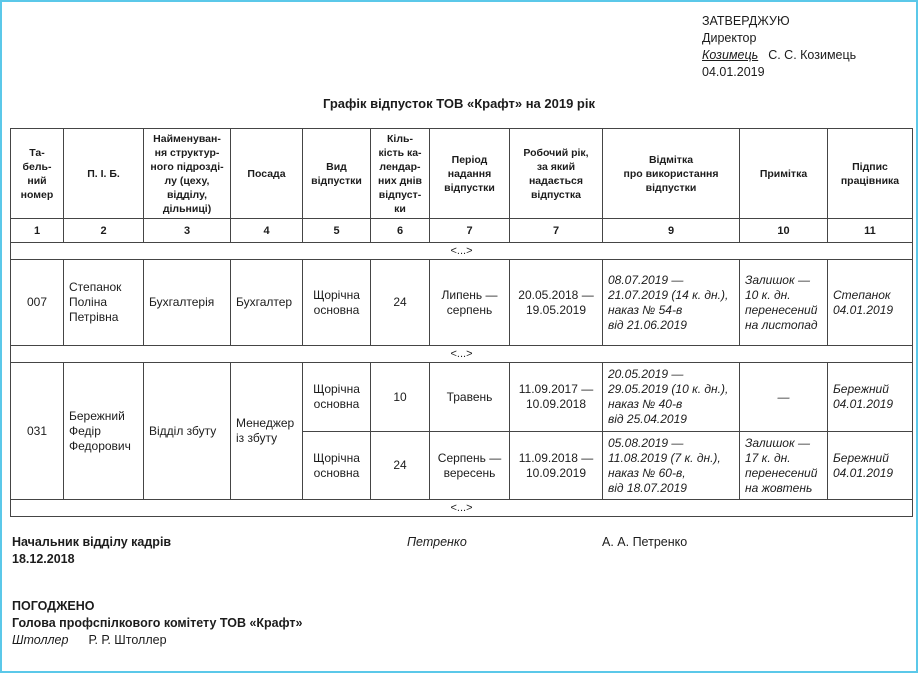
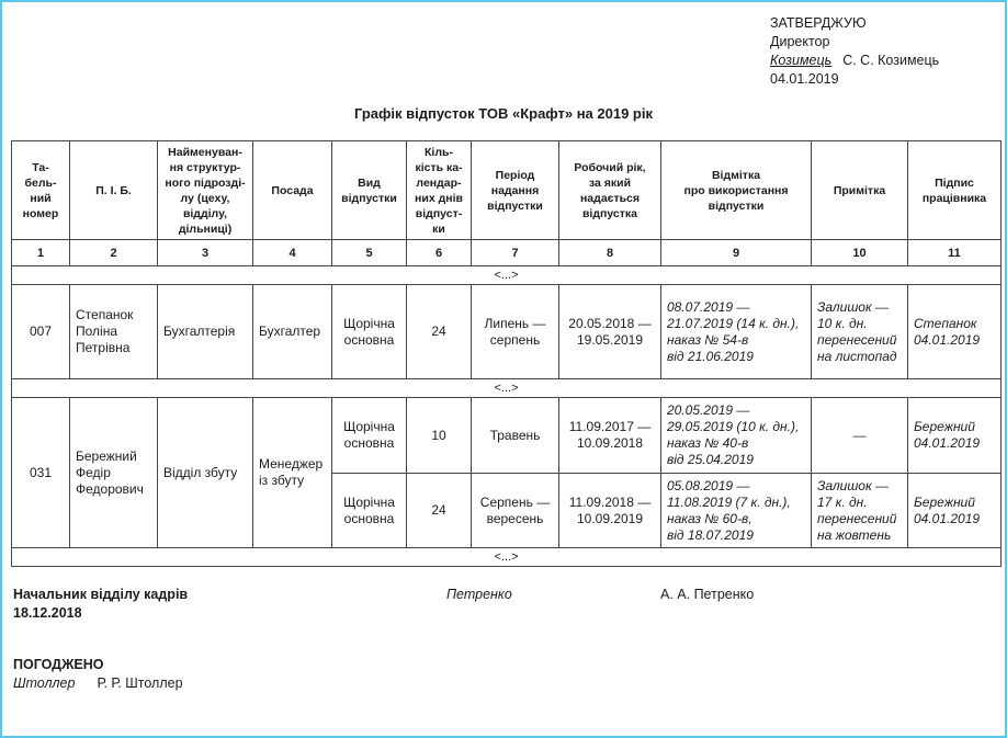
  ЗАТВЕРДЖУЮ
  Директор
  Козимець С. С. Козимець
  04.01.2019
  Графік відпусток ТОВ «Крафт» на 2019 рік
  Та- бель- ний номер	П. І. Б.	Найменуван- ня структур- ного підрозді- лу (цеху, відділу, дільниці)	Посада	Вид відпустки	Кіль- кість ка- лендар- них днів відпуст- ки	Період надання відпустки	Робочий рік, за який надається відпустка	Відмітка про використання відпустки	Примітка	Підпис працівника
- 1	2	3	4	5	6	7	7	9	10	11
+ 1	2	3	4	5	6	7	8	9	10	11
  <...>
  007	Степанок Поліна Петрівна	Бухгалтерія	Бухгалтер	Щорічна основна	24	Липень — серпень	20.05.2018 — 19.05.2019	08.07.2019 — 21.07.2019 (14 к. дн.), наказ № 54-в від 21.06.2019	Залишок — 10 к. дн. перенесений на листопад	Степанок 04.01.2019
  <...>
  031	Бережний Федір Федорович	Відділ збуту	Менеджер із збуту	Щорічна основна	10	Травень	11.09.2017 — 10.09.2018	20.05.2019 — 29.05.2019 (10 к. дн.), наказ № 40-в від 25.04.2019	—	Бережний 04.01.2019
  Щорічна основна	24	Серпень — вересень	11.09.2018 — 10.09.2019	05.08.2019 — 11.08.2019 (7 к. дн.), наказ № 60-в, від 18.07.2019	Залишок — 17 к. дн. перенесений на жовтень	Бережний 04.01.2019
  <...>
  Начальник відділу кадрів
  Петренко
  А. А. Петренко
  18.12.2018
  ПОГОДЖЕНО
- Голова профспілкового комітету ТОВ «Крафт»
  Штоллер Р. Р. Штоллер
